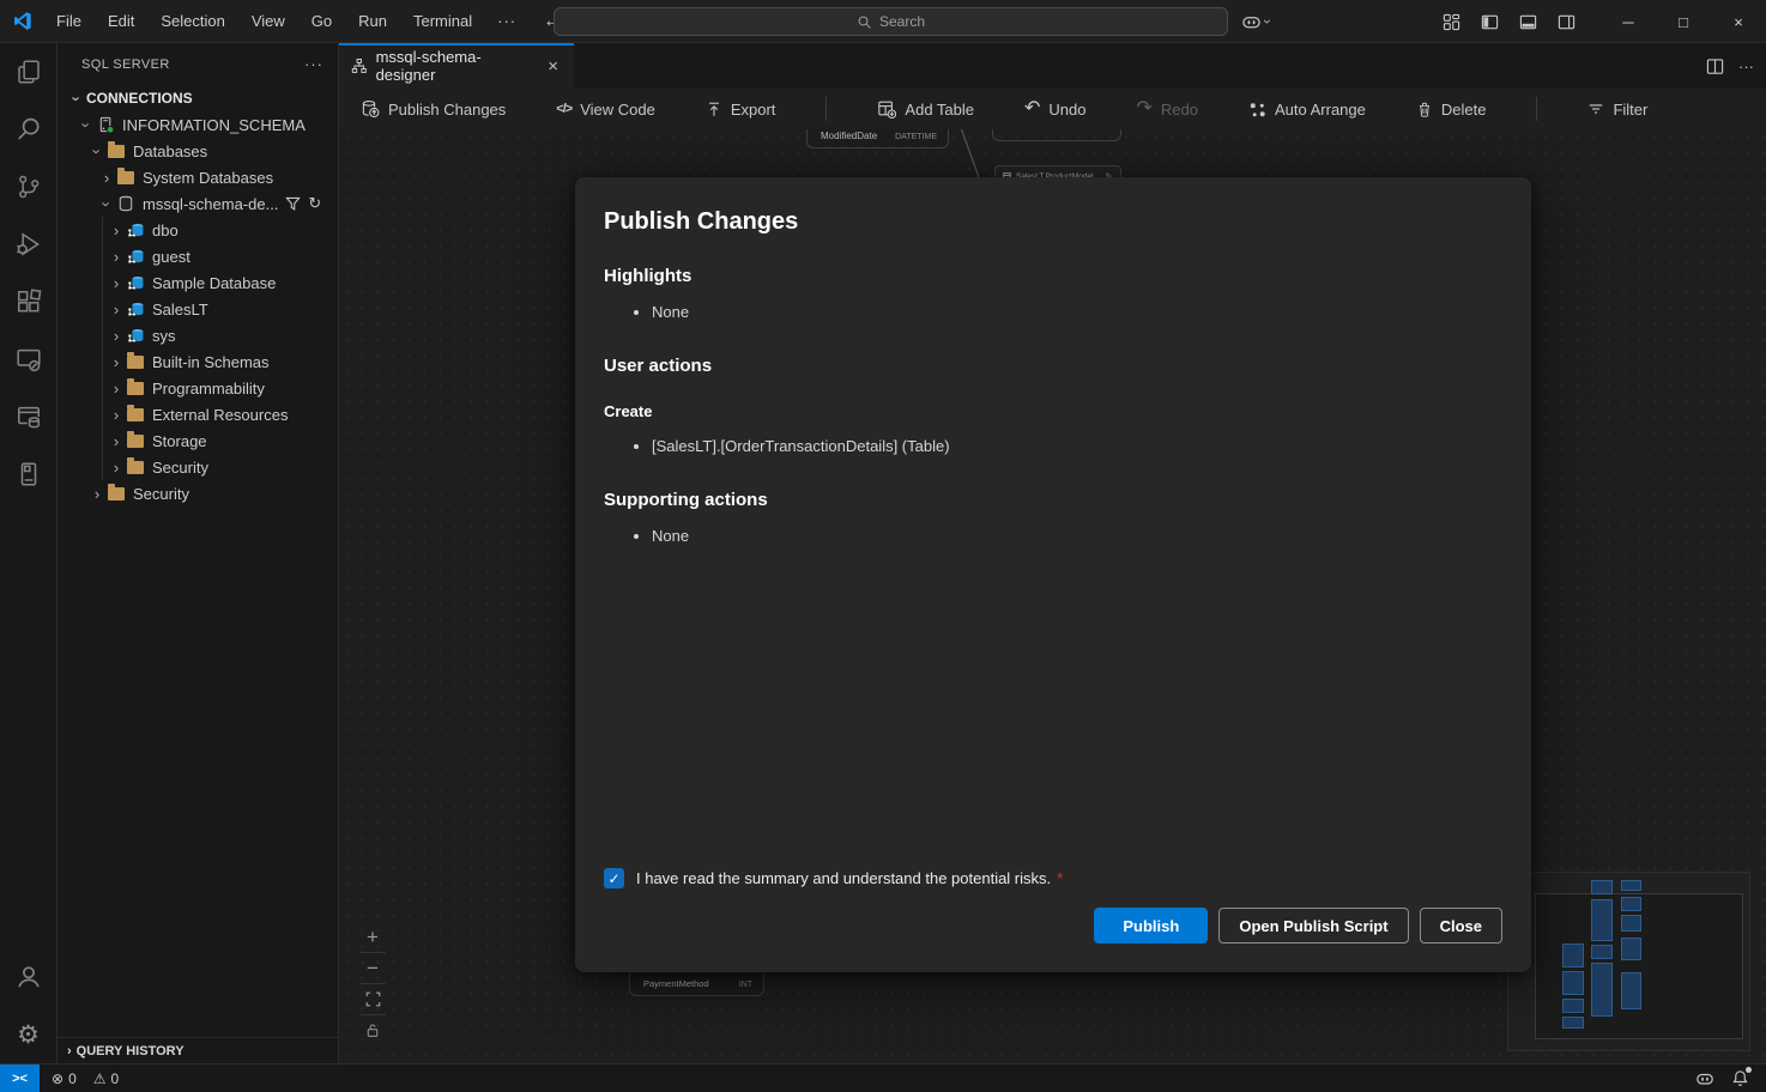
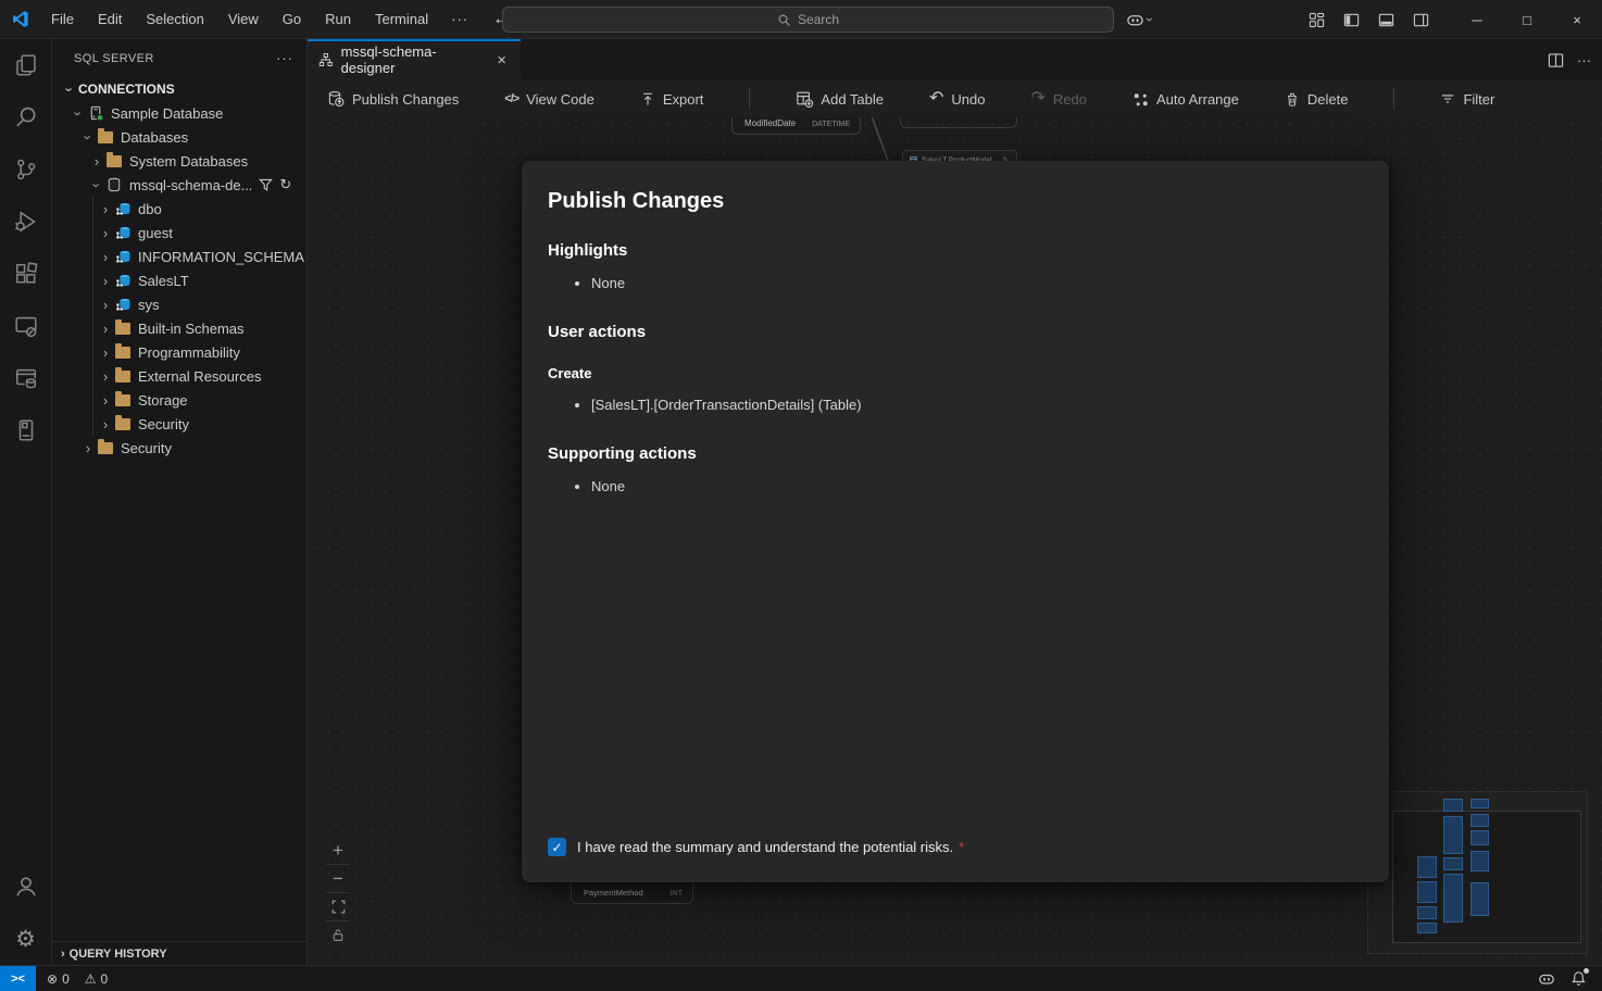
  File
  Edit
  Selection
  View
  Go
  Run
  Terminal
  ···
  Search
  ─
  □
  ×
  ⚙
  SQL SERVER
  ···
  CONNECTIONS
- INFORMATION_SCHEMA
+ Sample Database
  Databases
  ›
  System Databases
  mssql-schema-de...
  ↻
  ›
  dbo
  ›
  guest
  ›
- Sample Database
+ INFORMATION_SCHEMA
  ›
  SalesLT
  ›
  sys
  ›
  Built-in Schemas
  ›
  Programmability
  ›
  External Resources
  ›
  Storage
  ›
  Security
  ›
  Security
  ›
  QUERY HISTORY
  mssql-schema-designer
  ×
  ···
  Publish Changes
  </>
  View Code
  Export
  Add Table
  ↶
  Undo
  ↷
  Redo
  Auto Arrange
  Delete
  Filter
  ModifiedDate
  ✎
  PaymentMethod
  +
  −
  Publish Changes
  Highlights
  None
  User actions
  Create
  [SalesLT].[OrderTransactionDetails] (Table)
  Supporting actions
  None
  ✓
  I have read the summary and understand the potential risks.
  *
- Publish
- Open Publish Script
- Close
  ><
  ⊗
  0
  ⚠
  0
